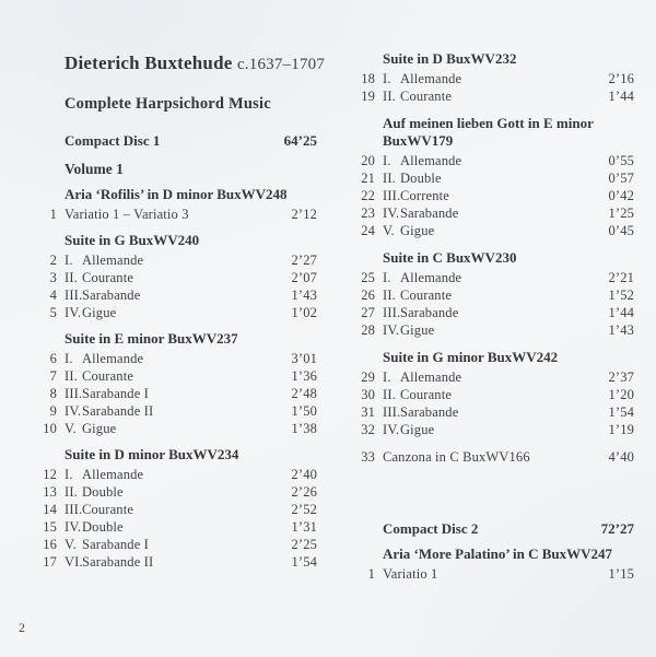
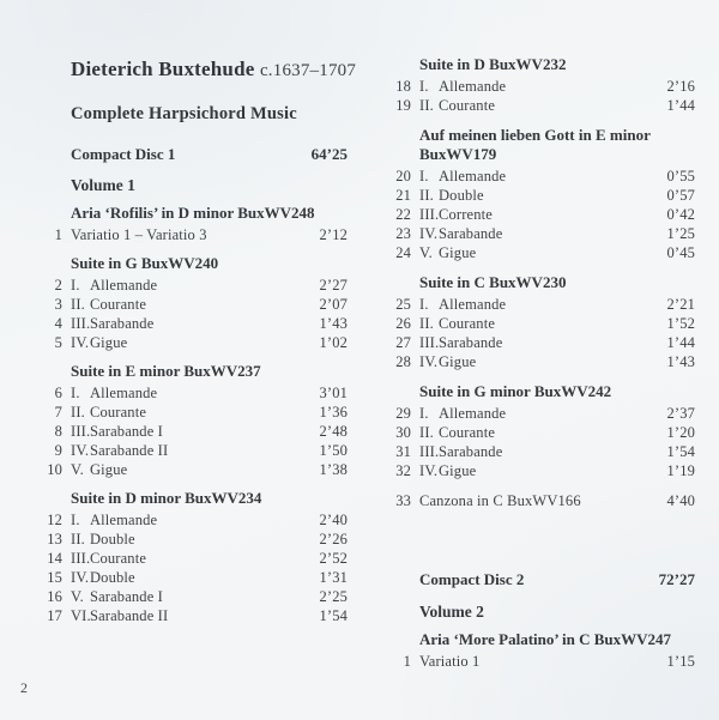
  Dieterich Buxtehude c.1637–1707
  Complete Harpsichord Music
  Compact Disc 1
  64’25
  Volume 1
  Aria ‘Rofilis’ in D minor BuxWV248
  1
  Variatio 1 – Variatio 3
  2’12
  Suite in G BuxWV240
  2
  I.
  Allemande
  2’27
  3
  II.
  Courante
  2’07
  4
  III.
  Sarabande
  1’43
  5
  IV.
  Gigue
  1’02
  Suite in E minor BuxWV237
  6
  I.
  Allemande
  3’01
  7
  II.
  Courante
  1’36
  8
  III.
  Sarabande I
  2’48
  9
  IV.
  Sarabande II
  1’50
  10
  V.
  Gigue
  1’38
  Suite in D minor BuxWV234
  12
  I.
  Allemande
  2’40
  13
  II.
  Double
  2’26
  14
  III.
  Courante
  2’52
  15
  IV.
  Double
  1’31
  16
  V.
  Sarabande I
  2’25
  17
  VI.
  Sarabande II
  1’54
  Suite in D BuxWV232
  18
  I.
  Allemande
  2’16
  19
  II.
  Courante
  1’44
  Auf meinen lieben Gott in E minor
  BuxWV179
  20
  I.
  Allemande
  0’55
  21
  II.
  Double
  0’57
  22
  III.
  Corrente
  0’42
  23
  IV.
  Sarabande
  1’25
  24
  V.
  Gigue
  0’45
  Suite in C BuxWV230
  25
  I.
  Allemande
  2’21
  26
  II.
  Courante
  1’52
  27
  III.
  Sarabande
  1’44
  28
  IV.
  Gigue
  1’43
  Suite in G minor BuxWV242
  29
  I.
  Allemande
  2’37
  30
  II.
  Courante
  1’20
  31
  III.
  Sarabande
  1’54
  32
  IV.
  Gigue
  1’19
  33
  Canzona in C BuxWV166
  4’40
  Compact Disc 2
  72’27
+ Volume 2
  Aria ‘More Palatino’ in C BuxWV247
  1
  Variatio 1
  1’15
  2
